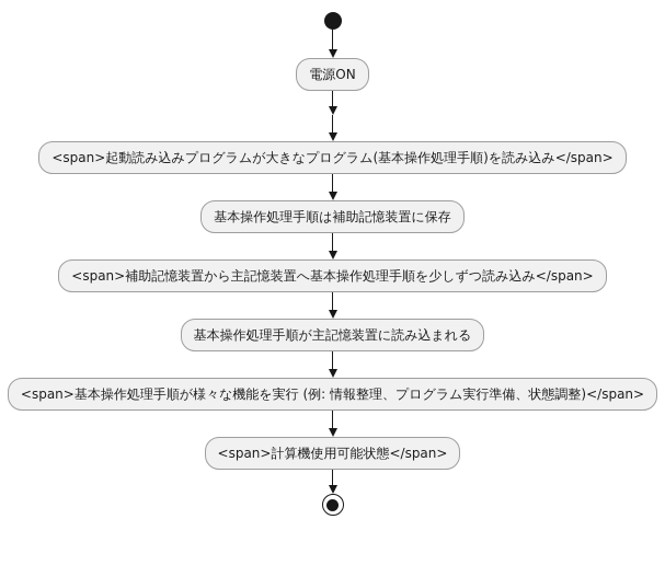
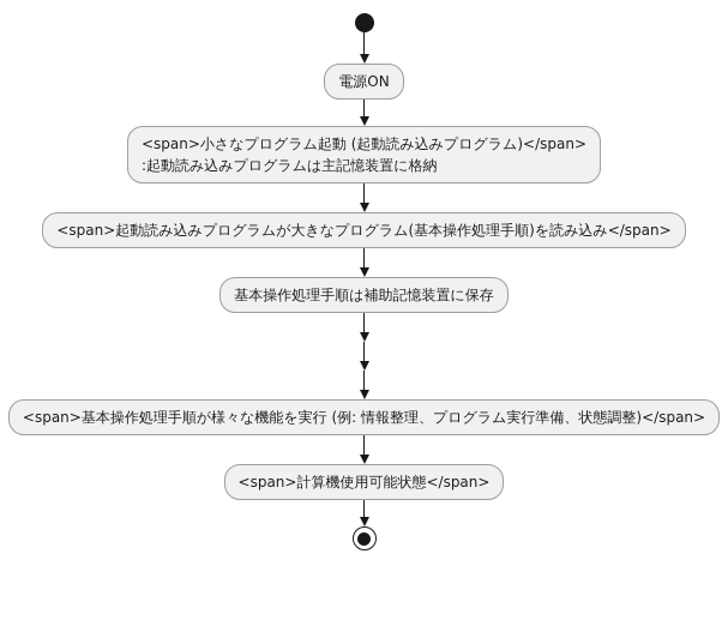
  電源ON
+ <span>小さなプログラム起動 (起動読み込みプログラム)</span>
+ :起動読み込みプログラムは主記憶装置に格納
  <span>起動読み込みプログラムが大きなプログラム(基本操作処理手順)を読み込み</span>
  基本操作処理手順は補助記憶装置に保存
- <span>補助記憶装置から主記憶装置へ基本操作処理手順を少しずつ読み込み</span>
- 基本操作処理手順が主記憶装置に読み込まれる
  <span>基本操作処理手順が様々な機能を実行 (例: 情報整理、プログラム実行準備、状態調整)</span>
  <span>計算機使用可能状態</span>
